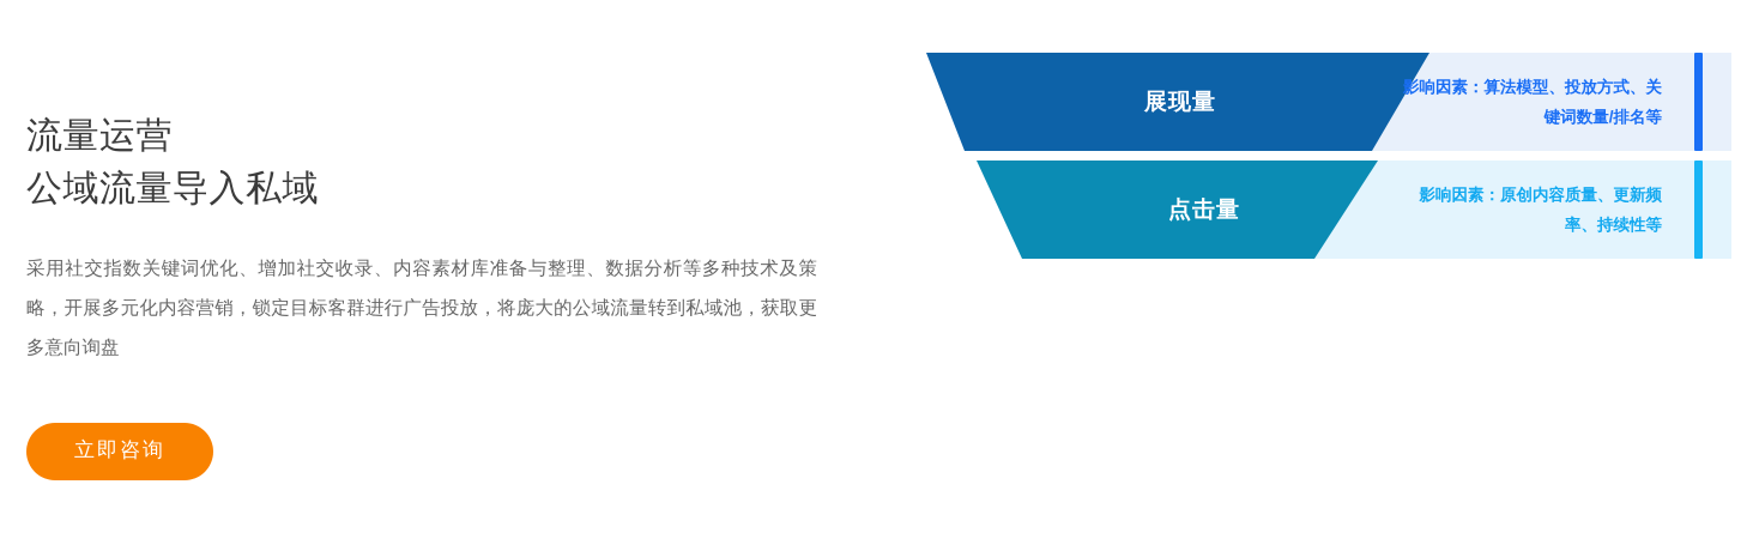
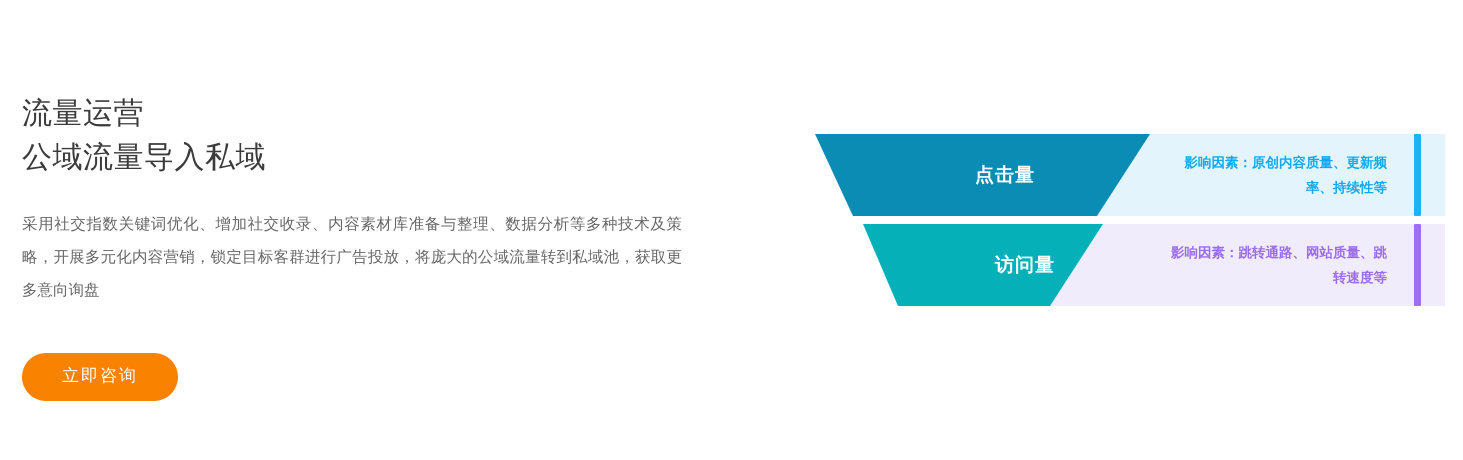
  流量运营
  公域流量导入私域
  采用社交指数关键词优化、增加社交收录、内容素材库准备与整理、数据分析等多种技术及策略，开展多元化内容营销，锁定目标客群进行广告投放，将庞大的公域流量转到私域池，获取更多意向询盘
  立即咨询
- 展现量
- 影响因素：算法模型、投放方式、关键词数量/排名等
  点击量
  影响因素：原创内容质量、更新频率、持续性等
+ 访问量
+ 影响因素：跳转通路、网站质量、跳转速度等
